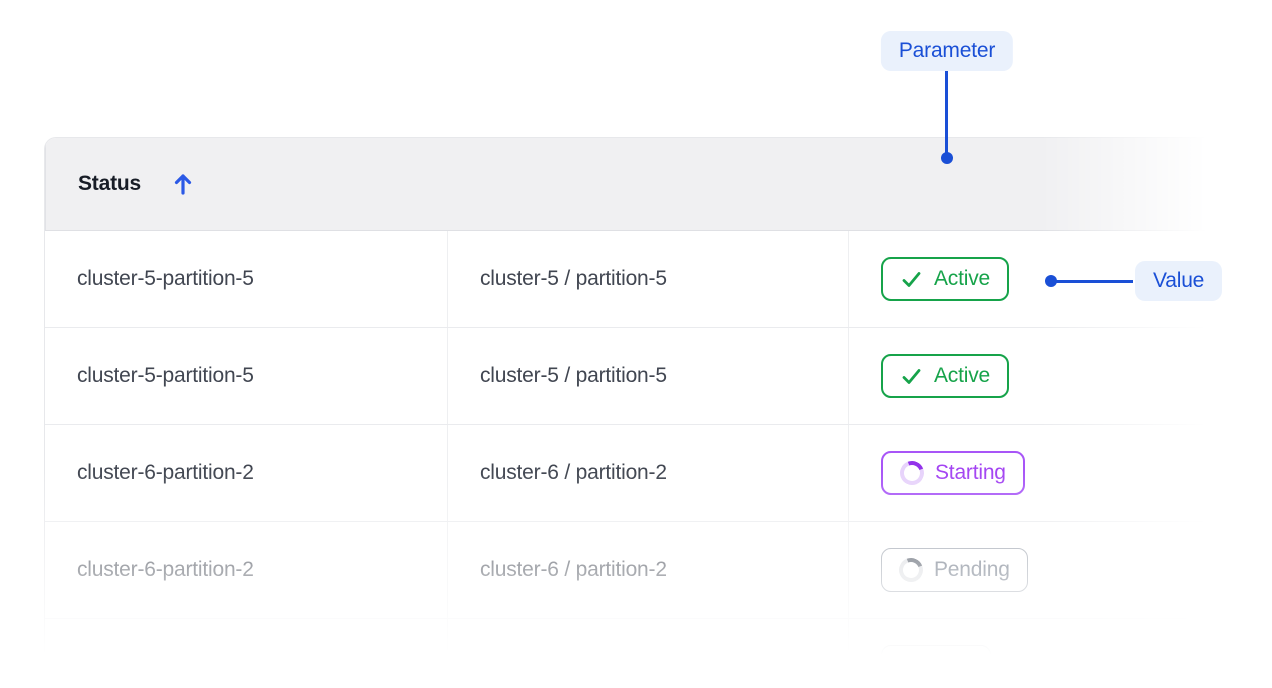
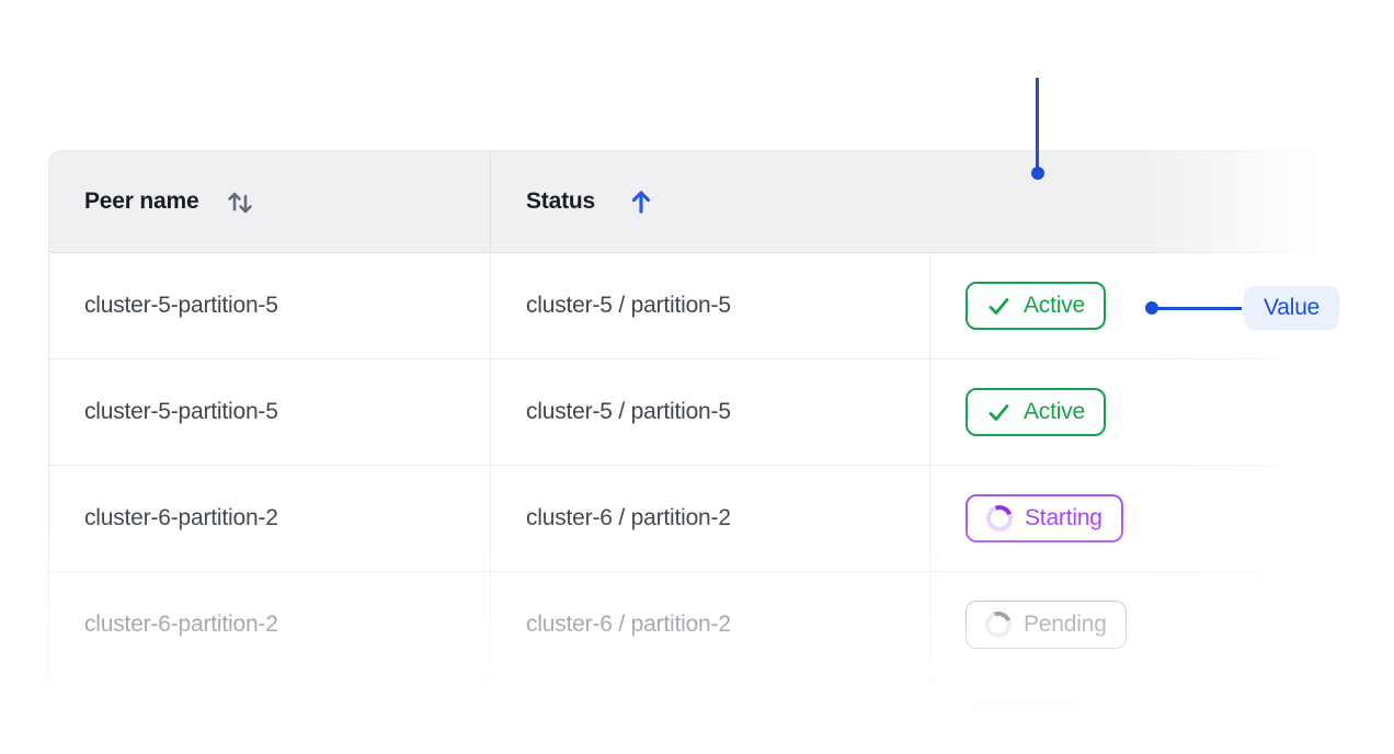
+ Peer name
  Status
  cluster-5-partition-5
  cluster-5 / partition-5
  Active
  cluster-5-partition-5
  cluster-5 / partition-5
  Active
- Parameter
  Value
